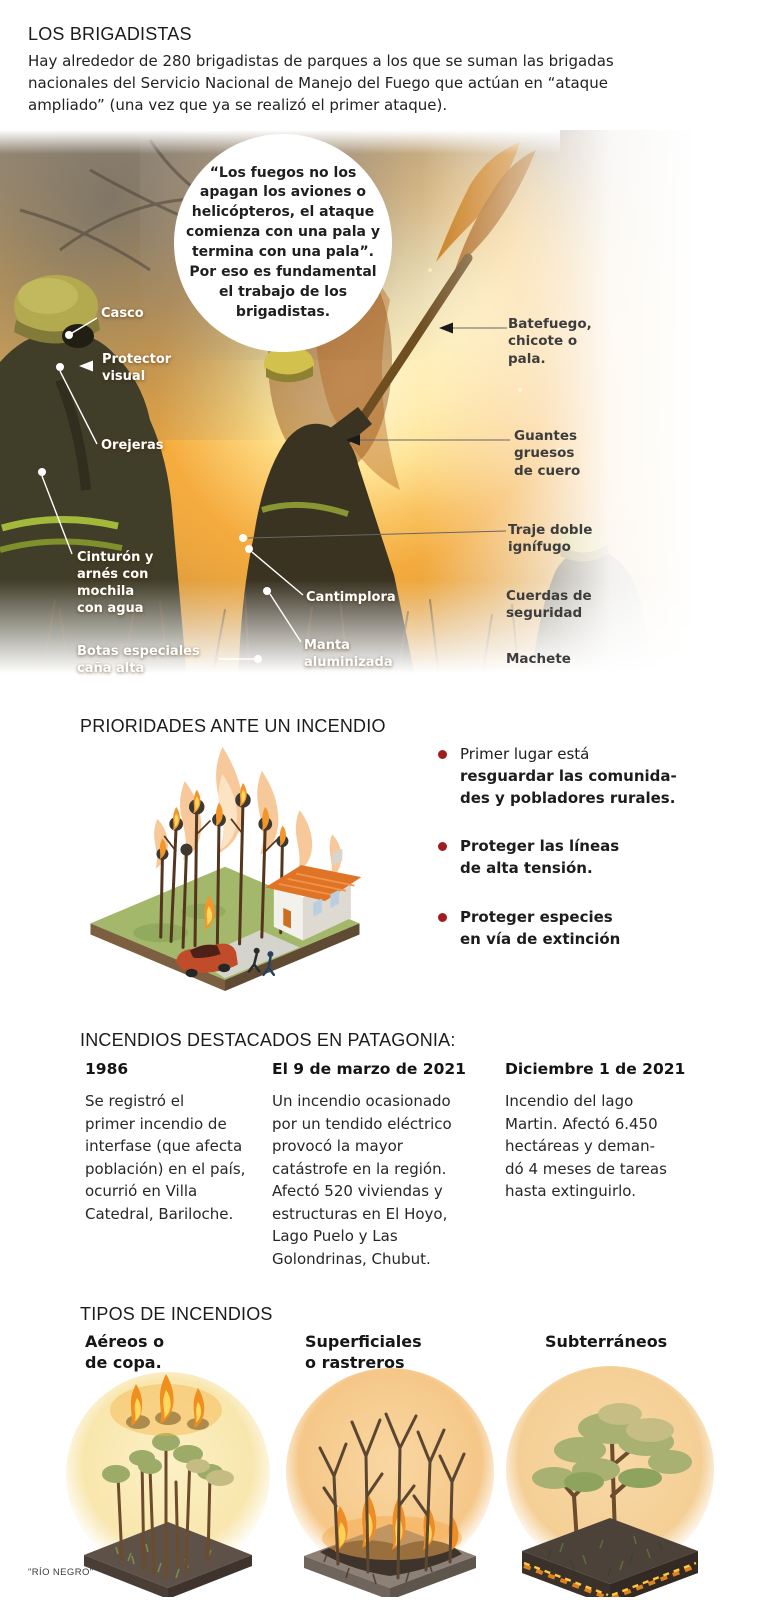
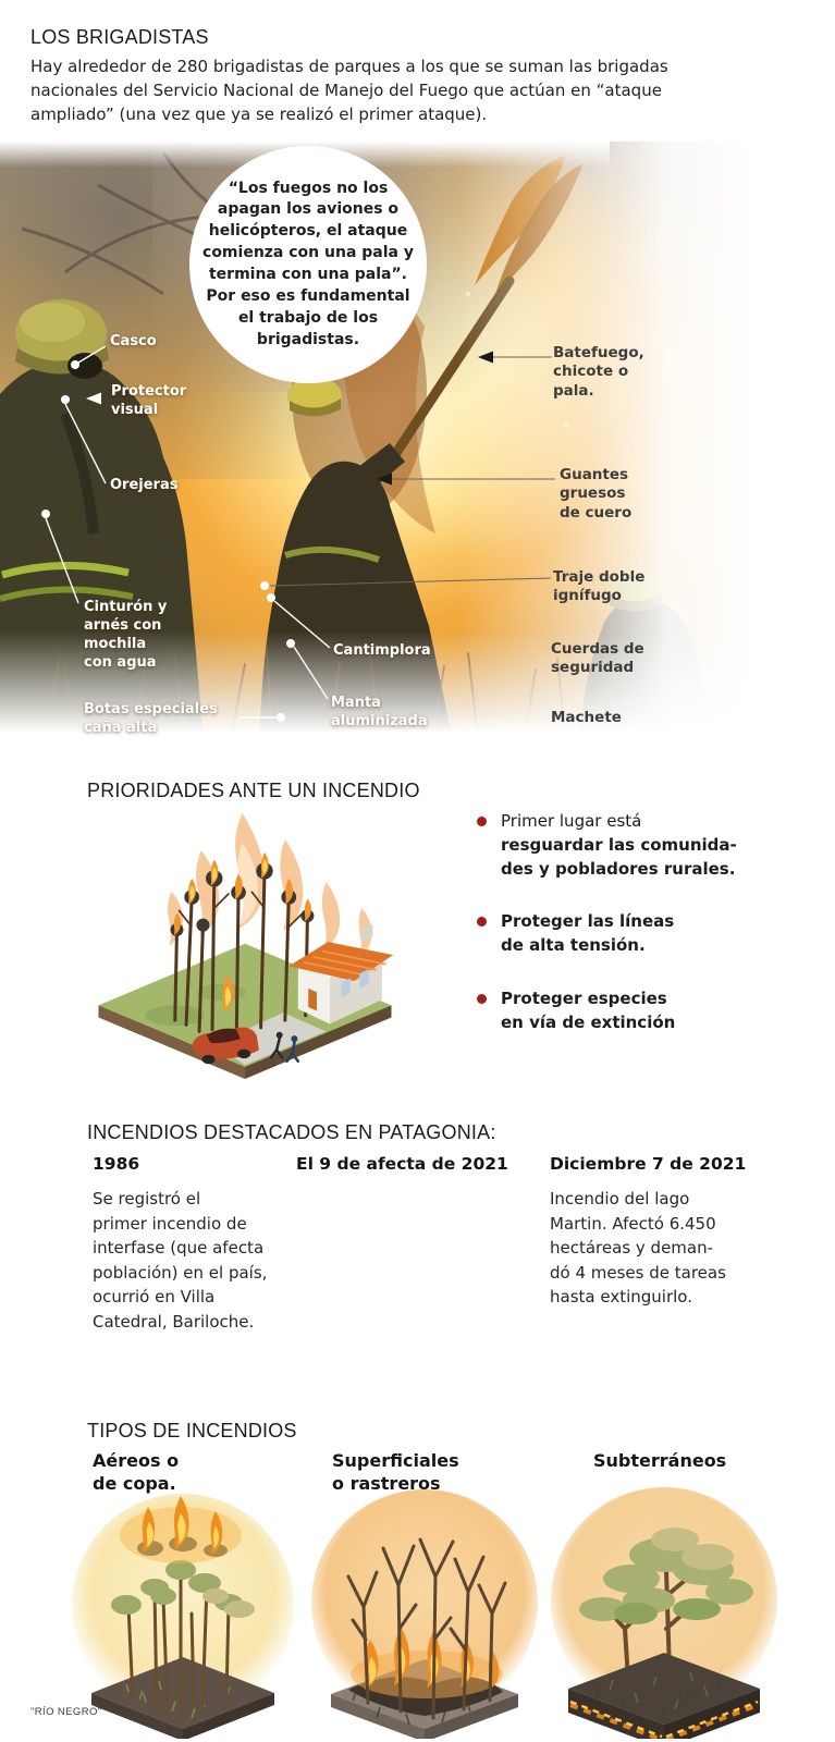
  LOS BRIGADISTAS
  Hay alrededor de 280 brigadistas de parques a los que se suman las brigadas
  nacionales del Servicio Nacional de Manejo del Fuego que actúan en “ataque
  ampliado” (una vez que ya se realizó el primer ataque).
  “Los fuegos no los
  apagan los aviones o
  helicópteros, el ataque
  comienza con una pala y
  termina con una pala”.
  Por eso es fundamental
  el trabajo de los
  brigadistas.
  Casco
  Protector
  visual
  Orejeras
  Cinturón y
  arnés con
  mochila
  con agua
  Botas especiales
  caña alta
  Cantimplora
  Manta
  aluminizada
  Batefuego,
  chicote o
  pala.
  Guantes
  gruesos
  de cuero
  Traje doble
  ignífugo
  Cuerdas de
  seguridad
  Machete
  PRIORIDADES ANTE UN INCENDIO
  Primer lugar está
  resguardar las comunida-
  des y pobladores rurales.
  Proteger las líneas
  de alta tensión.
  Proteger especies
  en vía de extinción
  INCENDIOS DESTACADOS EN PATAGONIA:
  1986
  Se registró el
  primer incendio de
  interfase (que afecta
  población) en el país,
  ocurrió en Villa
  Catedral, Bariloche.
- El 9 de marzo de 2021
+ El 9 de afecta de 2021
- Un incendio ocasionado
- por un tendido eléctrico
- provocó la mayor
- catástrofe en la región.
- Afectó 520 viviendas y
- estructuras en El Hoyo,
- Lago Puelo y Las
- Golondrinas, Chubut.
- Diciembre 1 de 2021
+ Diciembre 7 de 2021
  Incendio del lago
  Martin. Afectó 6.450
  hectáreas y deman-
  dó 4 meses de tareas
  hasta extinguirlo.
  TIPOS DE INCENDIOS
  Aéreos o
  de copa.
  Superficiales
  o rastreros
  Subterráneos
  "RÍO NEGRO"
